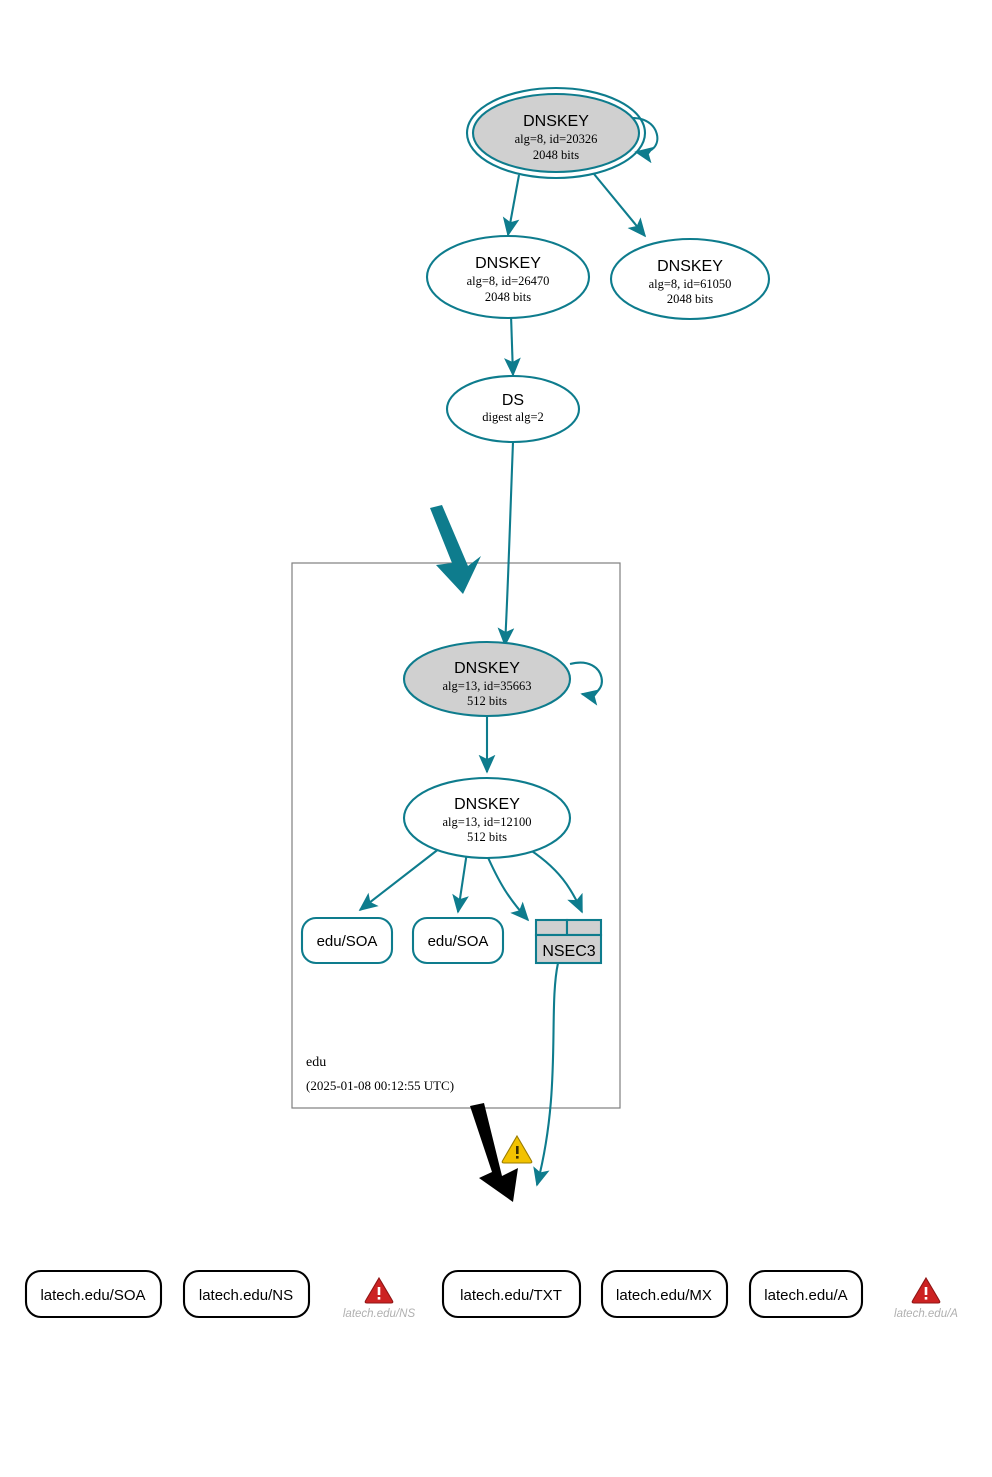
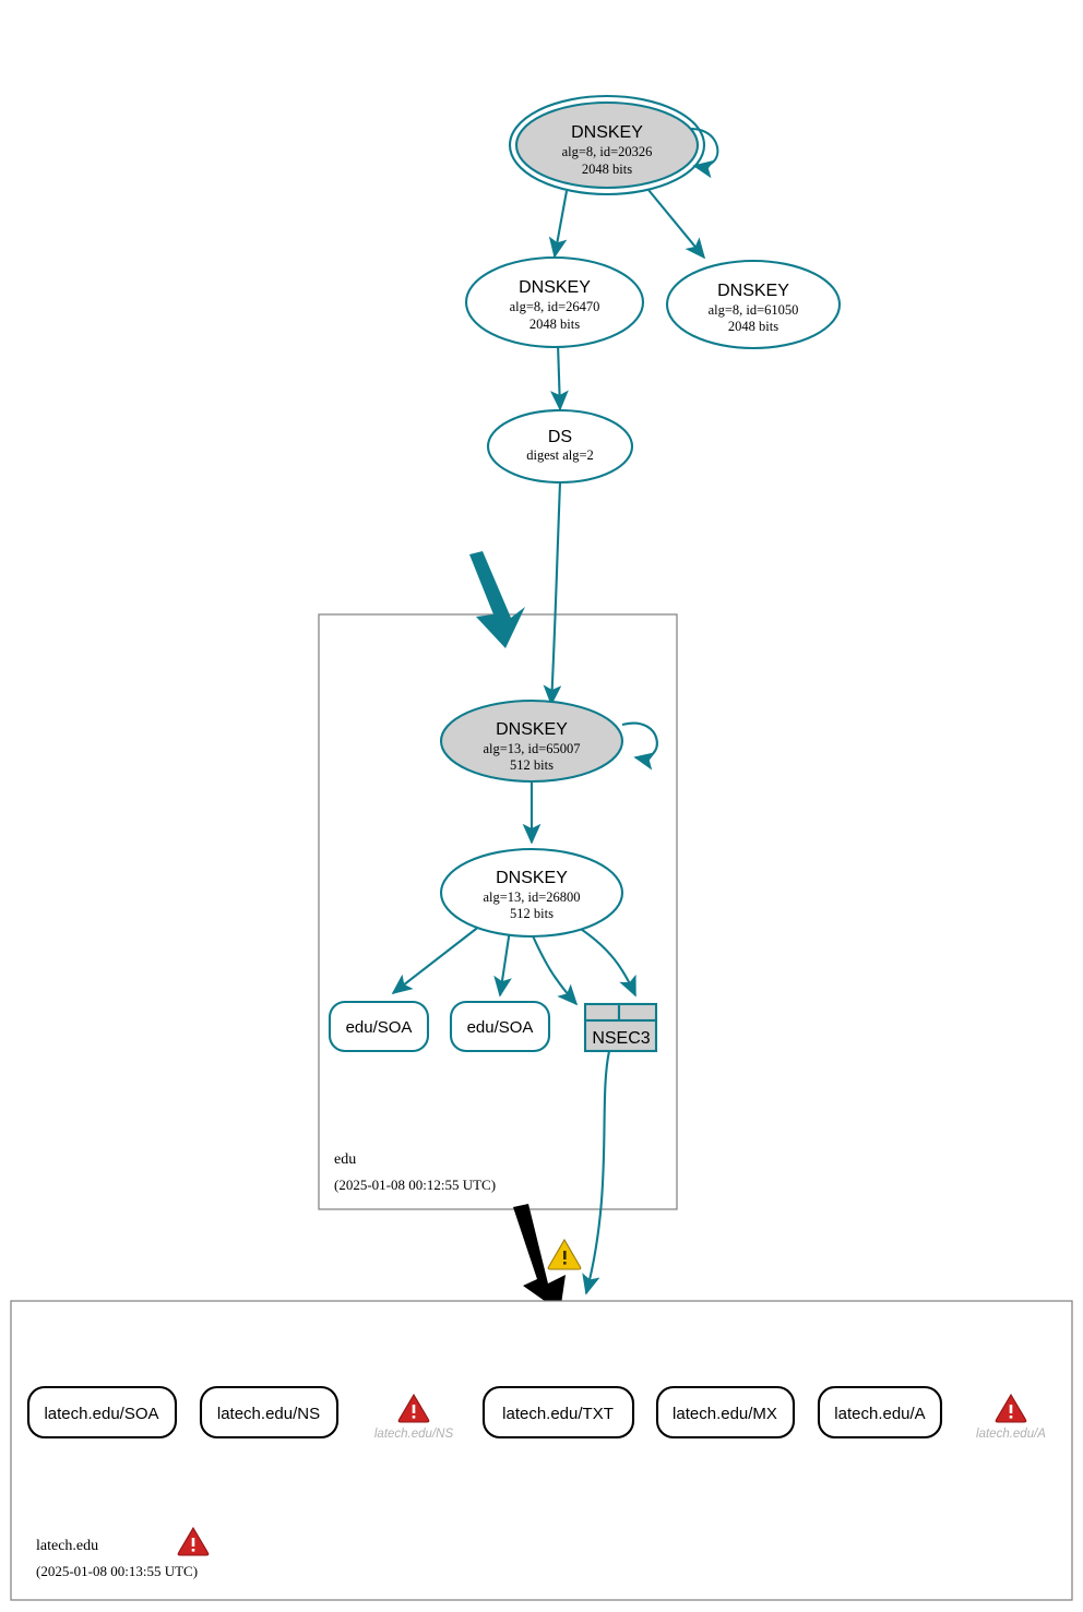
  DNSKEY
  alg=8, id=20326
  2048 bits
  DNSKEY
  alg=8, id=26470
  2048 bits
  DNSKEY
  alg=8, id=61050
  2048 bits
  DS
  digest alg=2
  edu
  (2025-01-08 00:12:55 UTC)
  DNSKEY
- alg=13, id=35663
+ alg=13, id=65007
  512 bits
  DNSKEY
- alg=13, id=12100
+ alg=13, id=26800
  512 bits
  edu/SOA
  edu/SOA
  NSEC3
+ latech.edu
+ (2025-01-08 00:13:55 UTC)
  latech.edu/SOA
  latech.edu/NS
  latech.edu/NS
  latech.edu/TXT
  latech.edu/MX
  latech.edu/A
  latech.edu/A
